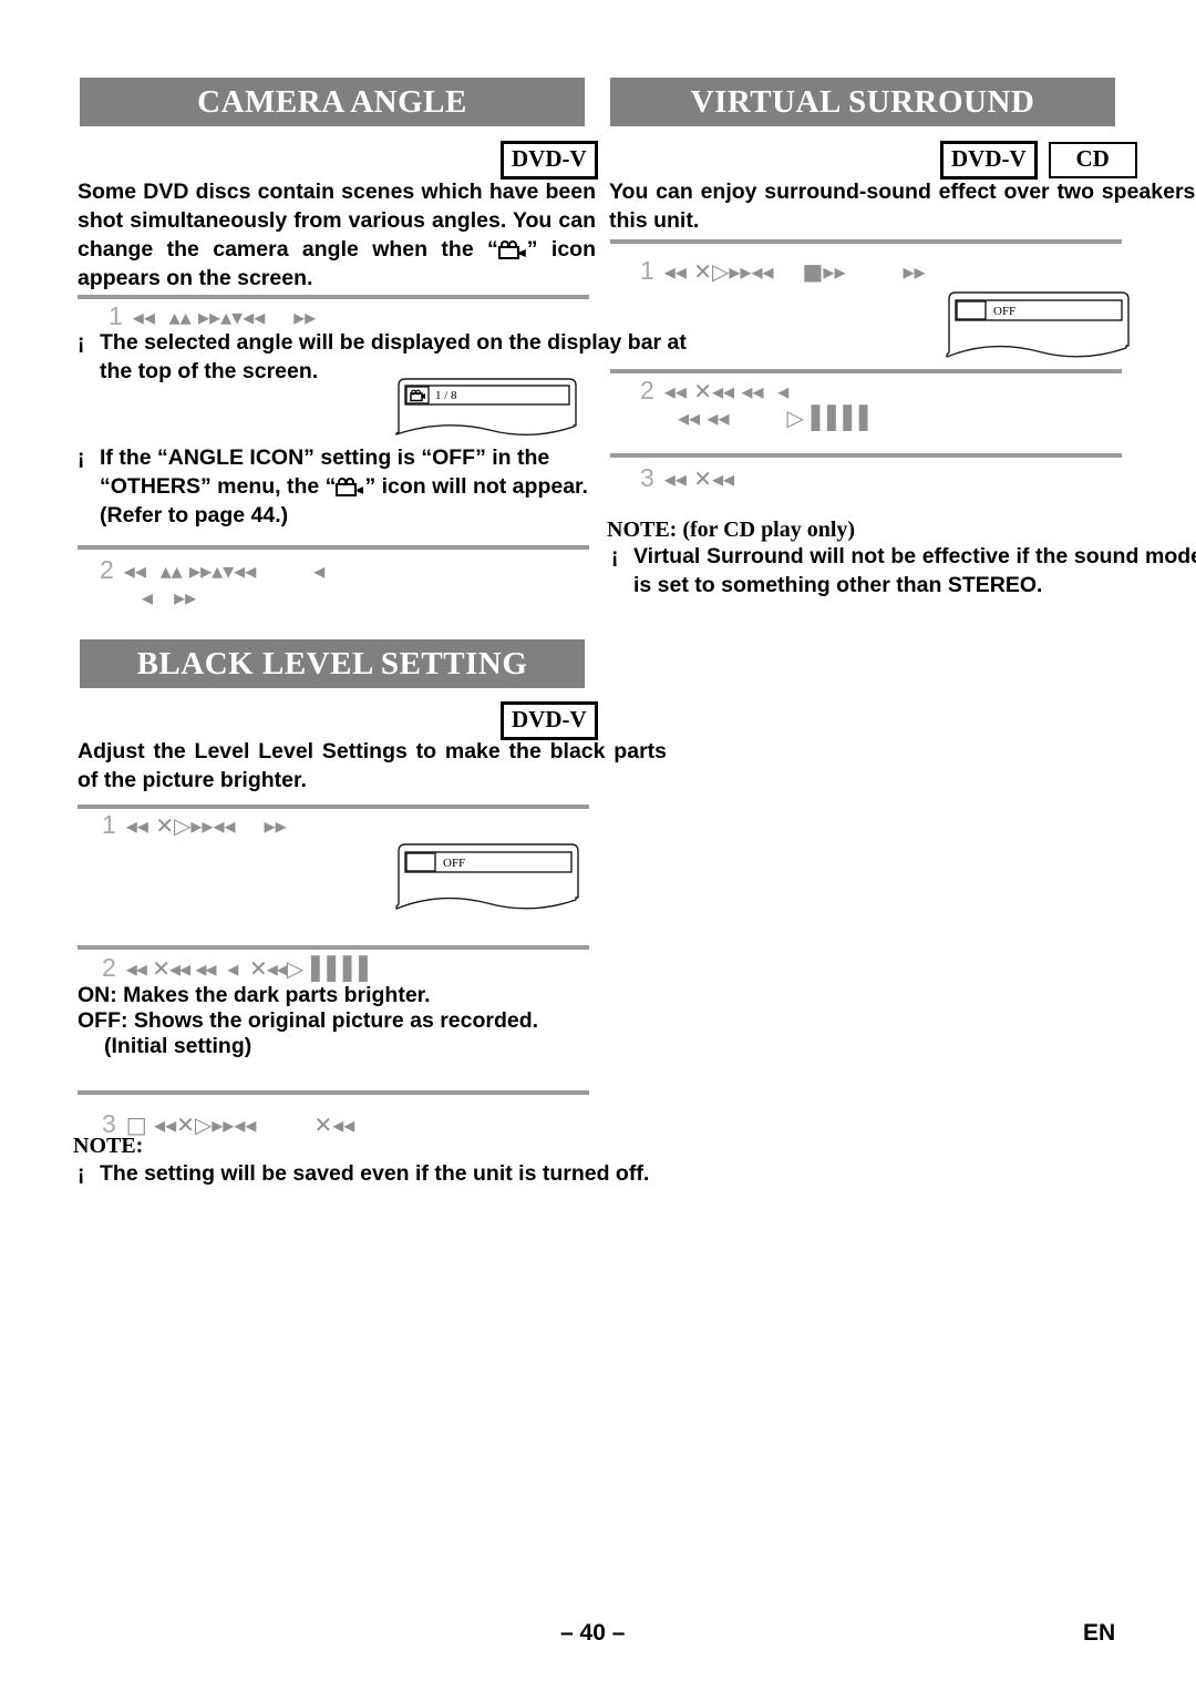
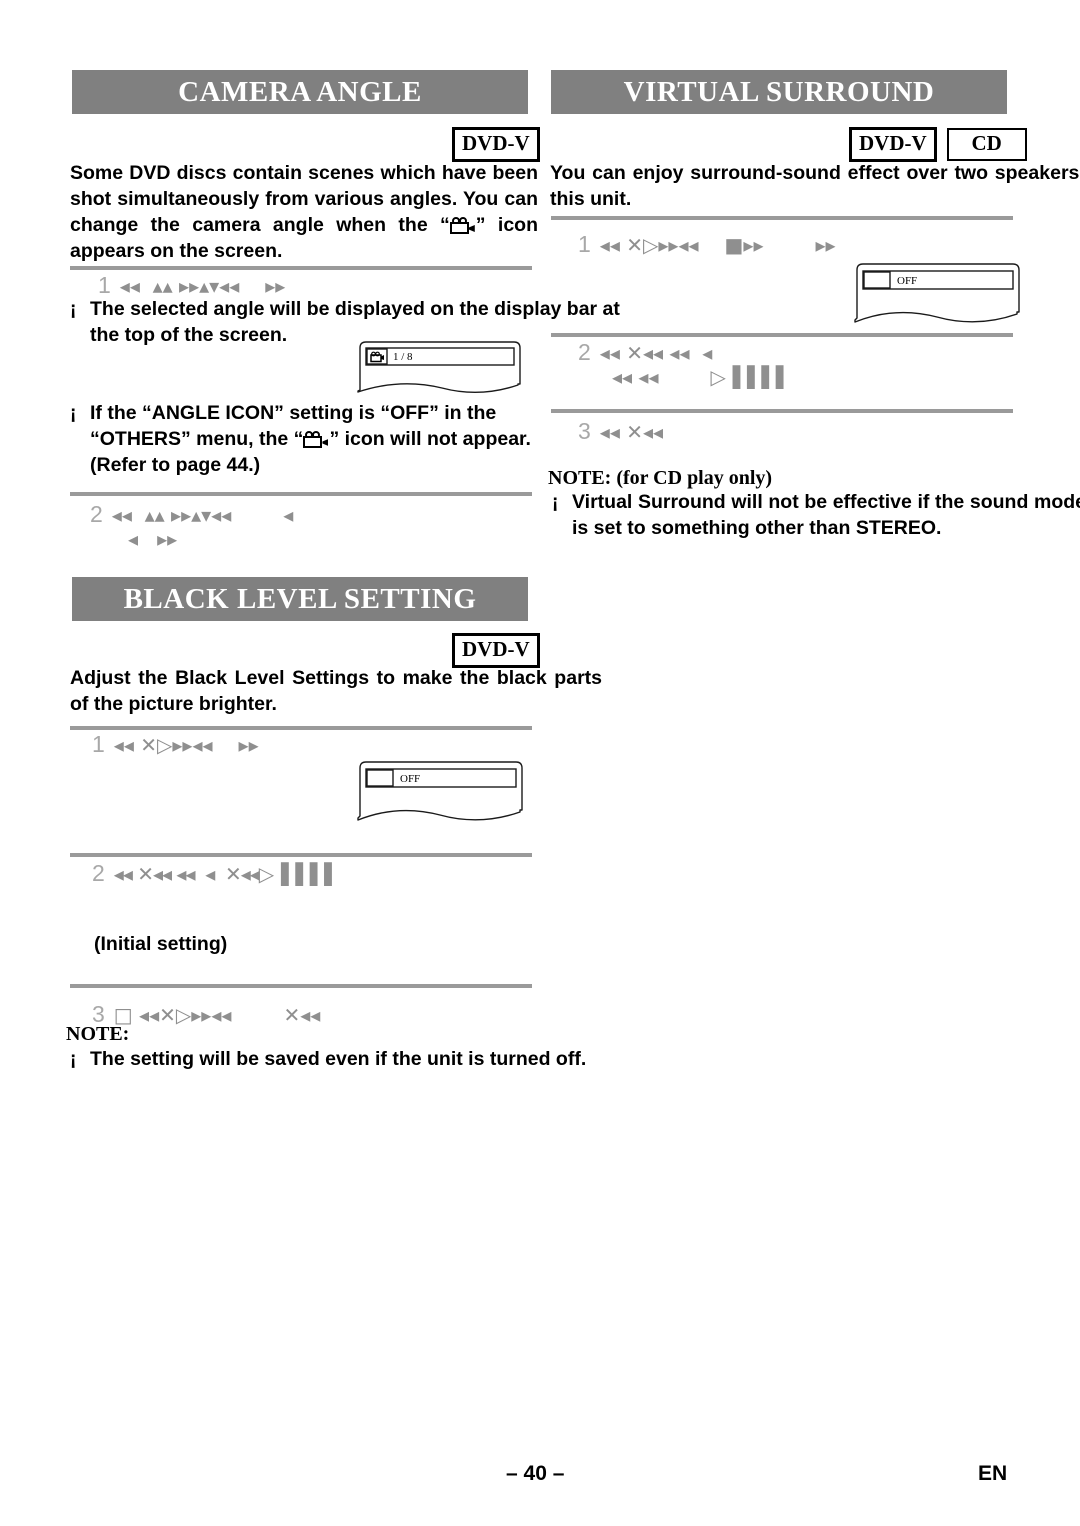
  CAMERA ANGLE
  DVD-V
  Some DVD discs contain scenes which have been shot simultaneously from various angles. You can change the camera angle when the “ ” icon appears on the screen.
  1 ◂◂ ▴▴ ▸▸▴▾◂◂ ▸▸
  ¡
  The selected angle will be displayed on the display bar at the top of the screen.
  1 / 8
  ¡
  If the “ANGLE ICON” setting is “OFF” in the “OTHERS” menu, the “ ” icon will not appear. (Refer to page 44.)
  2 ◂◂ ▴▴ ▸▸▴▾◂◂ ◂
  ◂ ▸▸
  BLACK LEVEL SETTING
  DVD-V
- Adjust the Level Level Settings to make the black parts of the picture brighter.
+ Adjust the Black Level Settings to make the black parts of the picture brighter.
  1 ◂◂ ✕▷▸▸◂◂ ▸▸
  OFF
  2 ◂◂ ✕◂◂ ◂◂ ◂ ✕◂◂▷▐▐▐▐
- ON: Makes the dark parts brighter.
- OFF: Shows the original picture as recorded.
  (Initial setting)
  3 □ ◂◂✕▷▸▸◂◂ ✕◂◂
  NOTE:
  ¡
  The setting will be saved even if the unit is turned off.
  VIRTUAL SURROUND
  DVD-V
  CD
  You can enjoy surround-sound effect over two speakers this unit.
  1 ◂◂ ✕▷▸▸◂◂ ■▸▸ ▸▸
  OFF
  2 ◂◂ ✕◂◂ ◂◂ ◂
  ◂◂ ◂◂ ▷▐▐▐▐
  3 ◂◂ ✕◂◂
  NOTE: (for CD play only)
  ¡
  Virtual Surround will not be effective if the sound mod is set to something other than STEREO.
  – 40 –
  EN
